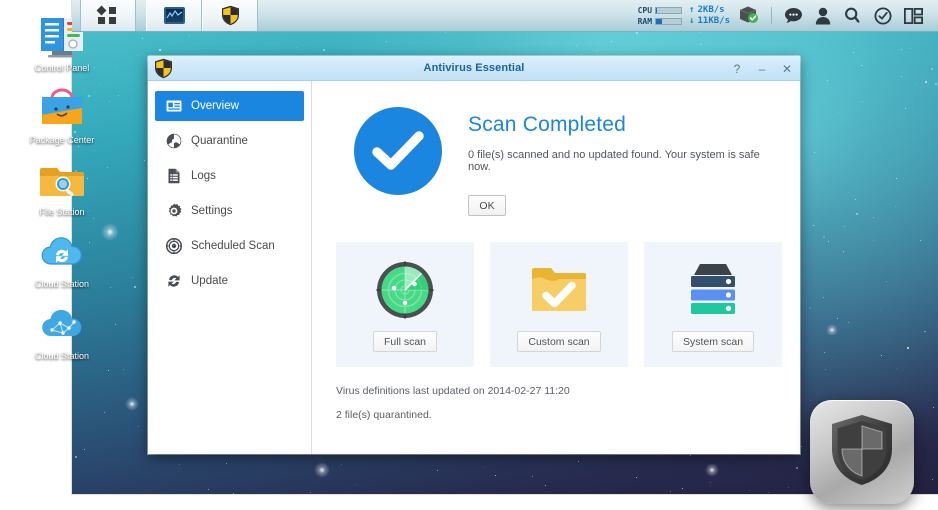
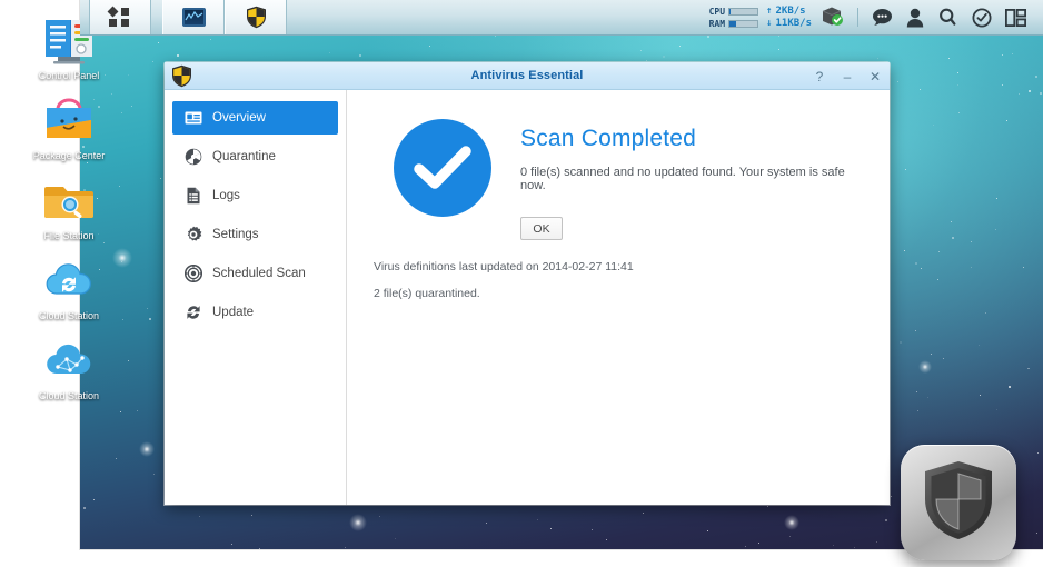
  Control Panel
  Package Center
  File Station
  Cloud Station
  Cloud Station
  CPU
  RAM
  ↑
  2KB/s
  ↓
  11KB/s
  Antivirus Essential
  ?
  –
  ✕
  Overview
  Quarantine
  Logs
  Settings
  Scheduled Scan
  Update
  Scan Completed
  0 file(s) scanned and no updated found. Your system is safe now.
  OK
- Full scan
- Custom scan
- System scan
- Virus definitions last updated on 2014-02-27 11:20
+ Virus definitions last updated on 2014-02-27 11:41
  2 file(s) quarantined.
